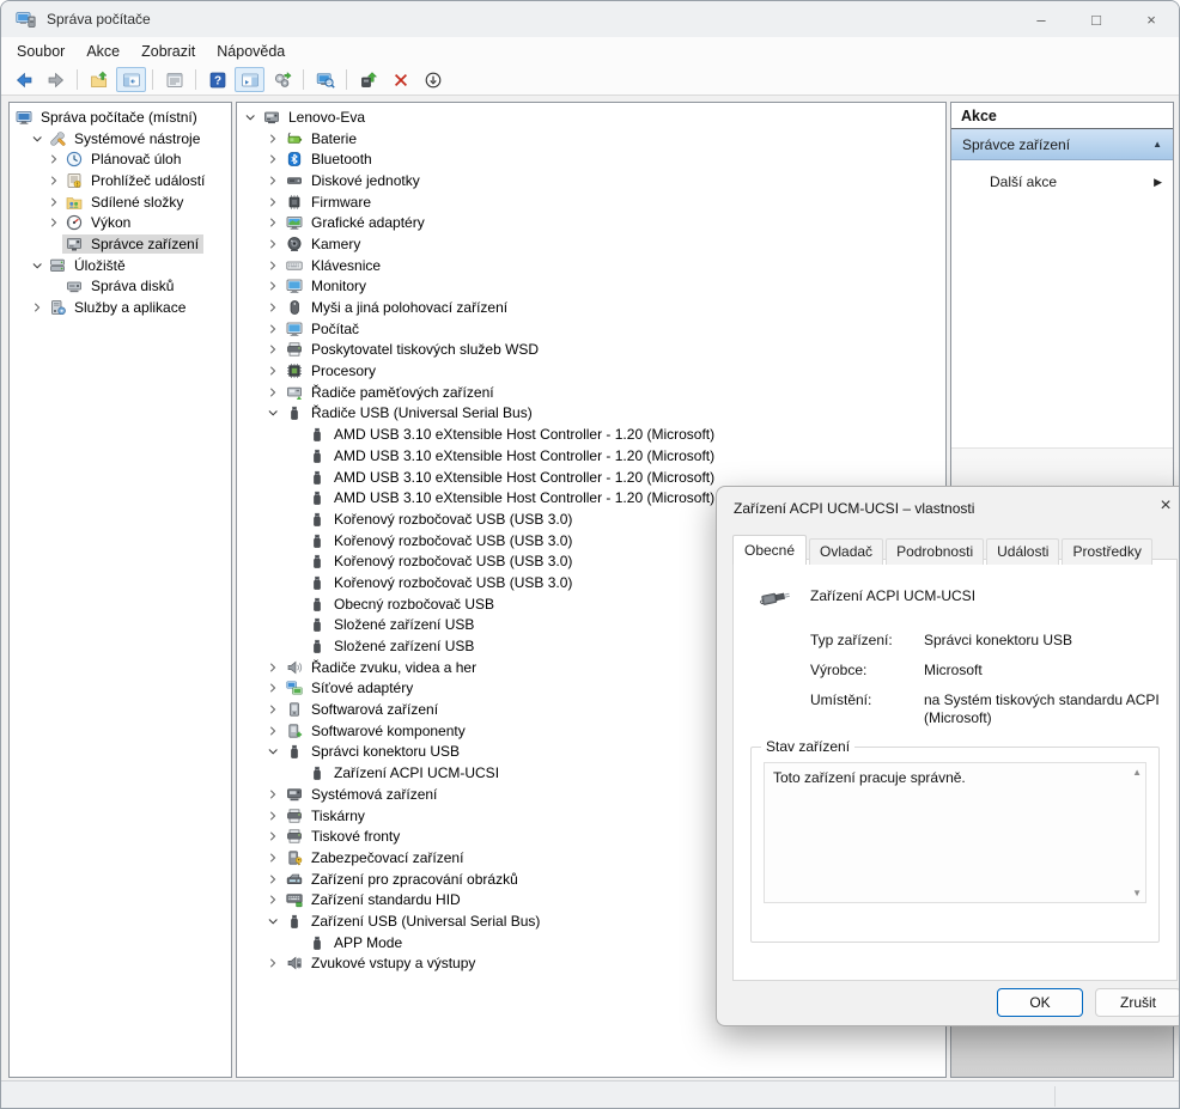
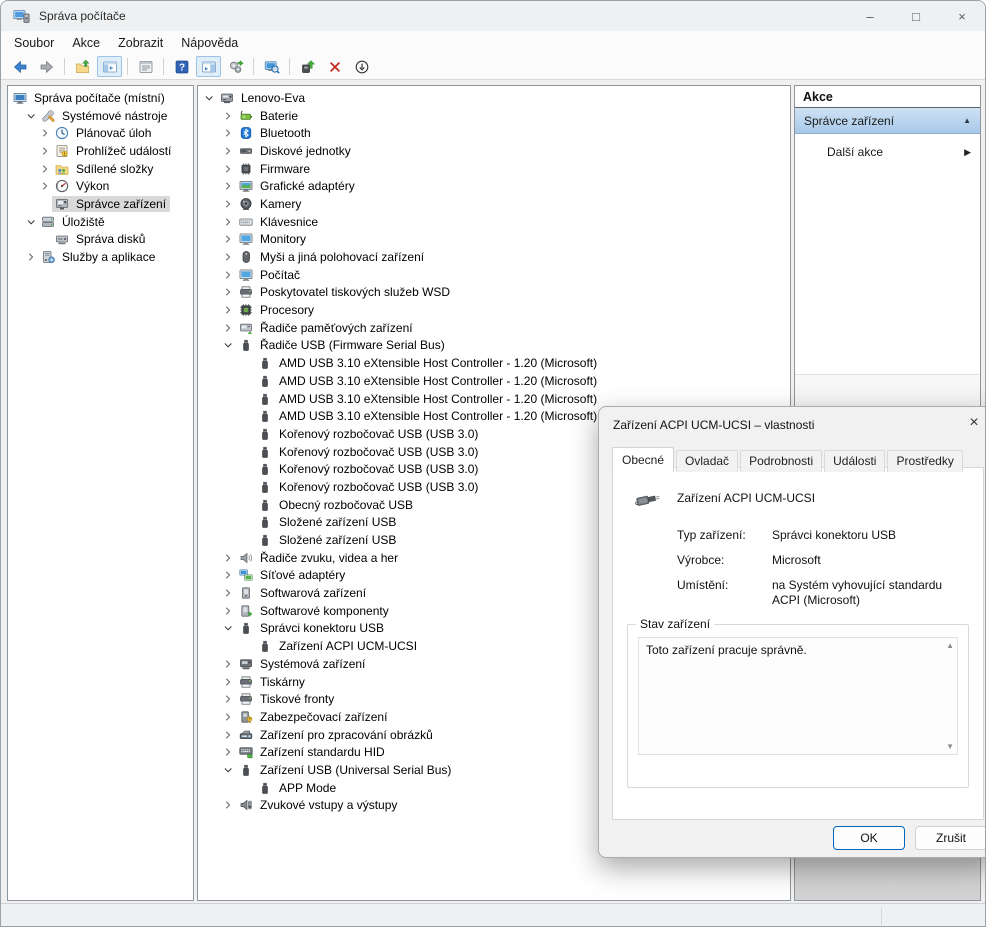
  Správa počítače
  –
  □
  ×
  Soubor
  Akce
  Zobrazit
  Nápověda
  ?
  Správa počítače (místní)
  Systémové nástroje
  Plánovač úloh
  Prohlížeč událostí
  Sdílené složky
  Výkon
  Správce zařízení
  Úložiště
  Správa disků
  Služby a aplikace
  Lenovo-Eva
  Baterie
  Bluetooth
  Diskové jednotky
  Firmware
  Grafické adaptéry
  Kamery
  Klávesnice
  Monitory
  Myši a jiná polohovací zařízení
  Počítač
  Poskytovatel tiskových služeb WSD
  Procesory
  Řadiče paměťových zařízení
- Řadiče USB (Universal Serial Bus)
+ Řadiče USB (Firmware Serial Bus)
  AMD USB 3.10 eXtensible Host Controller - 1.20 (Microsoft)
  AMD USB 3.10 eXtensible Host Controller - 1.20 (Microsoft)
  AMD USB 3.10 eXtensible Host Controller - 1.20 (Microsoft)
  AMD USB 3.10 eXtensible Host Controller - 1.20 (Microsoft)
  Kořenový rozbočovač USB (USB 3.0)
  Kořenový rozbočovač USB (USB 3.0)
  Kořenový rozbočovač USB (USB 3.0)
  Kořenový rozbočovač USB (USB 3.0)
  Obecný rozbočovač USB
  Složené zařízení USB
  Složené zařízení USB
  Řadiče zvuku, videa a her
  Síťové adaptéry
  Softwarová zařízení
  Softwarové komponenty
  Správci konektoru USB
  Zařízení ACPI UCM-UCSI
  Systémová zařízení
  Tiskárny
  Tiskové fronty
  Zabezpečovací zařízení
  Zařízení pro zpracování obrázků
  Zařízení standardu HID
  Zařízení USB (Universal Serial Bus)
  APP Mode
  Zvukové vstupy a výstupy
  Akce
  Správce zařízení
  ▲
  Další akce
  ▶
  Zařízení ACPI UCM-UCSI – vlastnosti
  ×
  Obecné
  Ovladač
  Podrobnosti
  Události
  Prostředky
  Zařízení ACPI UCM-UCSI
  Typ zařízení:
  Správci konektoru USB
  Výrobce:
  Microsoft
  Umístění:
- na Systém tiskových standardu ACPI (Microsoft)
+ na Systém vyhovující standardu ACPI (Microsoft)
  Stav zařízení
  Toto zařízení pracuje správně.
  ▲
  ▼
  OK
  Zrušit
